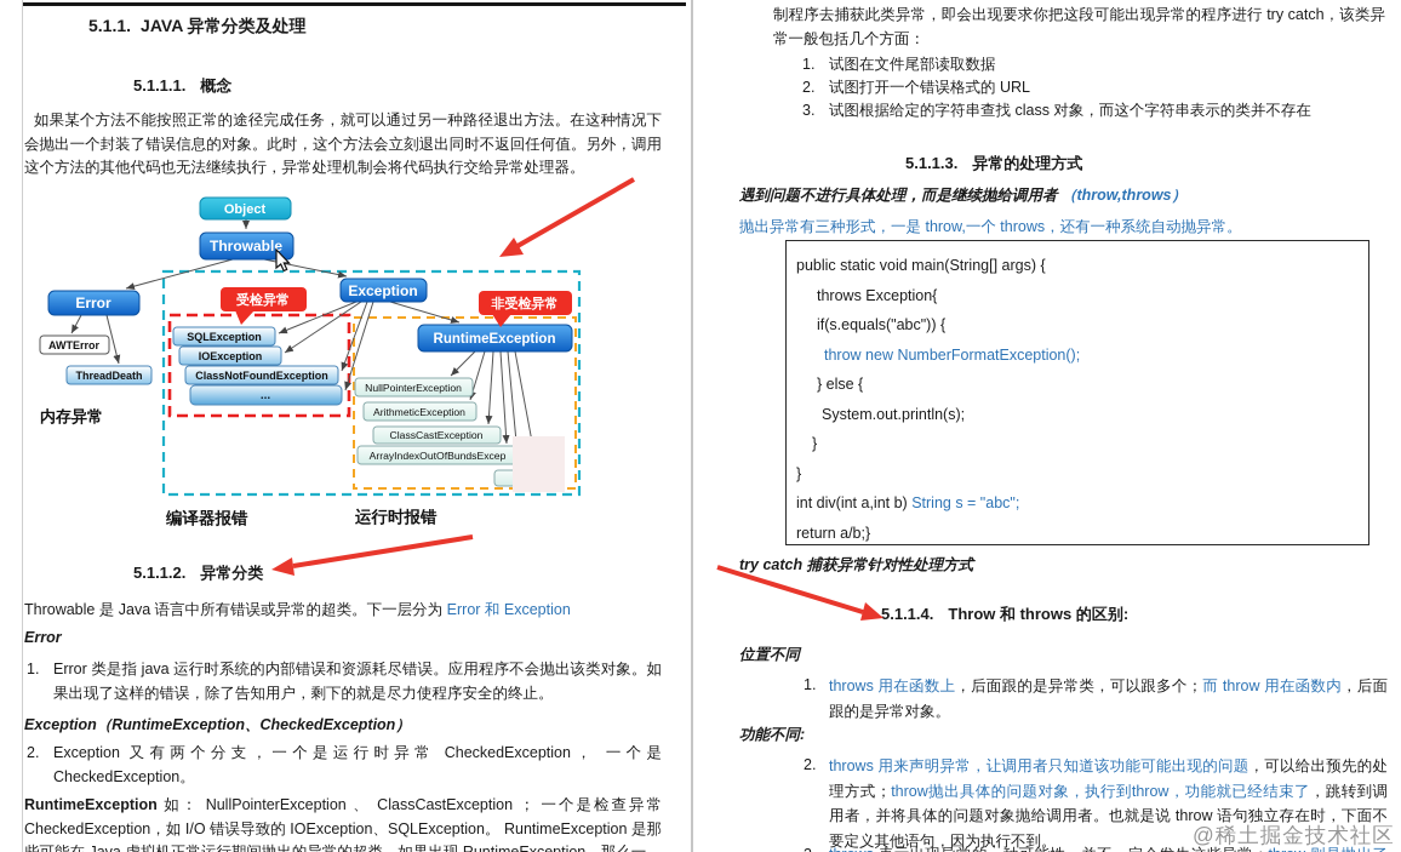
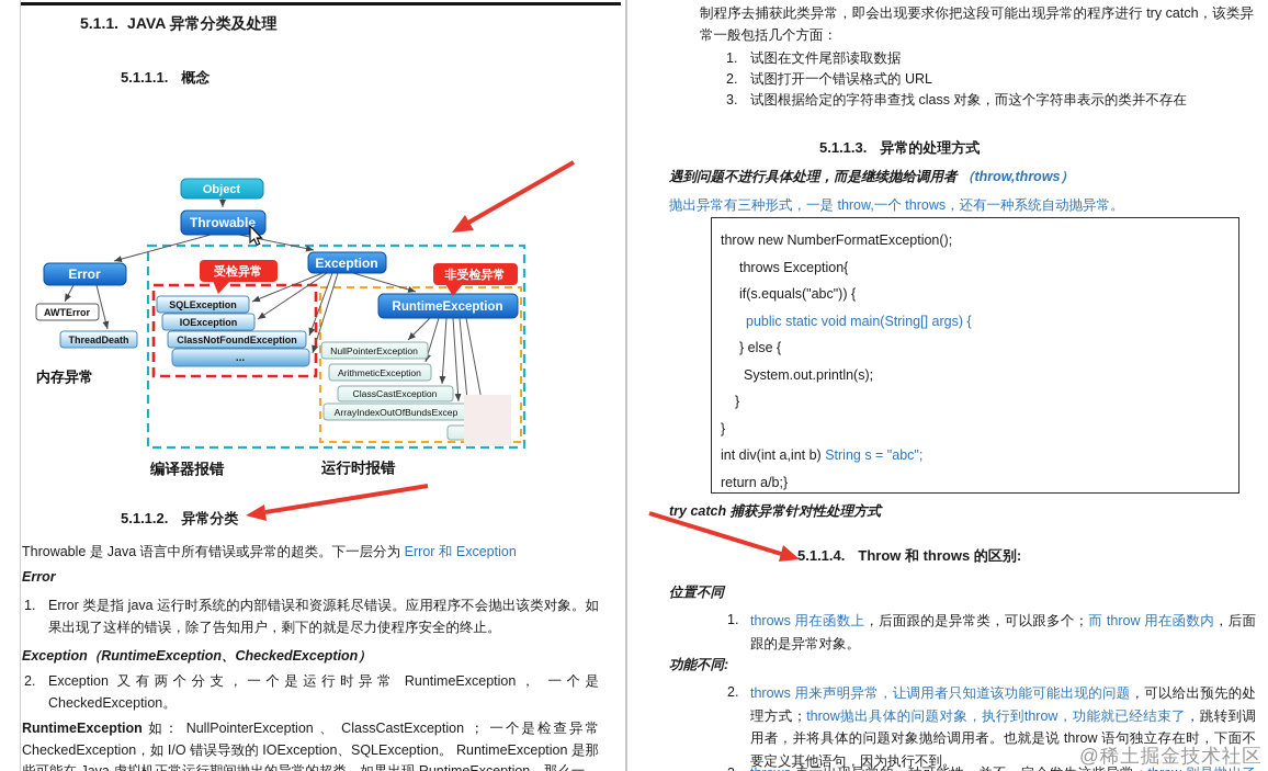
  5.1.1. JAVA 异常分类及处理
  5.1.1.1. 概念
- 如果某个方法不能按照正常的途径完成任务，就可以通过另一种路径退出方法。在这种情况下会抛出一个封装了错误信息的对象。此时，这个方法会立刻退出同时不返回任何值。另外，调用这个方法的其他代码也无法继续执行，异常处理机制会将代码执行交给异常处理器。
  Object
  Throwable
  Error
  Exception
  RuntimeException
  AWTError
  ThreadDeath
  SQLException
  IOException
  ClassNotFoundException
  ...
  NullPointerException
  ArithmeticException
  ClassCastException
  ArrayIndexOutOfBundsExcep
  受检异常
  非受检异常
  内存异常
  编译器报错
  运行时报错
  5.1.1.2. 异常分类
  Throwable 是 Java 语言中所有错误或异常的超类。下一层分为 Error 和 Exception
  Error
  1.
  Error 类是指 java 运行时系统的内部错误和资源耗尽错误。应用程序不会抛出该类对象。如果出现了这样的错误，除了告知用户，剩下的就是尽力使程序安全的终止。
  Exception（RuntimeException、CheckedException）
  2.
- Exception 又有两个分支，一个是运行时异常 CheckedException， 一个是 CheckedException。
+ Exception 又有两个分支，一个是运行时异常 RuntimeException， 一个是 CheckedException。
  RuntimeException 如： NullPointerException 、 ClassCastException ； 一个是检查异常 CheckedException，如 I/O 错误导致的 IOException、SQLException。 RuntimeException 是那
  制程序去捕获此类异常，即会出现要求你把这段可能出现异常的程序进行 try catch，该类异常一般包括几个方面：
  1.
  试图在文件尾部读取数据
  2.
  试图打开一个错误格式的 URL
  3.
  试图根据给定的字符串查找 class 对象，而这个字符串表示的类并不存在
  5.1.1.3. 异常的处理方式
  遇到问题不进行具体处理，而是继续抛给调用者 （throw,throws）
  抛出异常有三种形式，一是 throw,一个 throws，还有一种系统自动抛异常。
- public static void main(String[] args) {
+ throw new NumberFormatException();
  throws Exception{
  if(s.equals("abc")) {
- throw new NumberFormatException();
+ public static void main(String[] args) {
  } else {
  System.out.println(s);
  }
  }
  int div(int a,int b) String s = "abc";
  return a/b;}
  try catch 捕获异常针对性处理方式
  5.1.1.4. Throw 和 throws 的区别:
  位置不同
  1.
  throws 用在函数上，后面跟的是异常类，可以跟多个；而 throw 用在函数内，后面跟的是异常对象。
  功能不同:
  2.
  throws 用来声明异常，让调用者只知道该功能可能出现的问题，可以给出预先的处理方式；throw抛出具体的问题对象，执行到throw，功能就已经结束了，跳转到调用者，并将具体的问题对象抛给调用者。也就是说 throw 语句独立存在时，下面不要定义其他语句，因为执行不到。
  @稀土掘金技术社区
